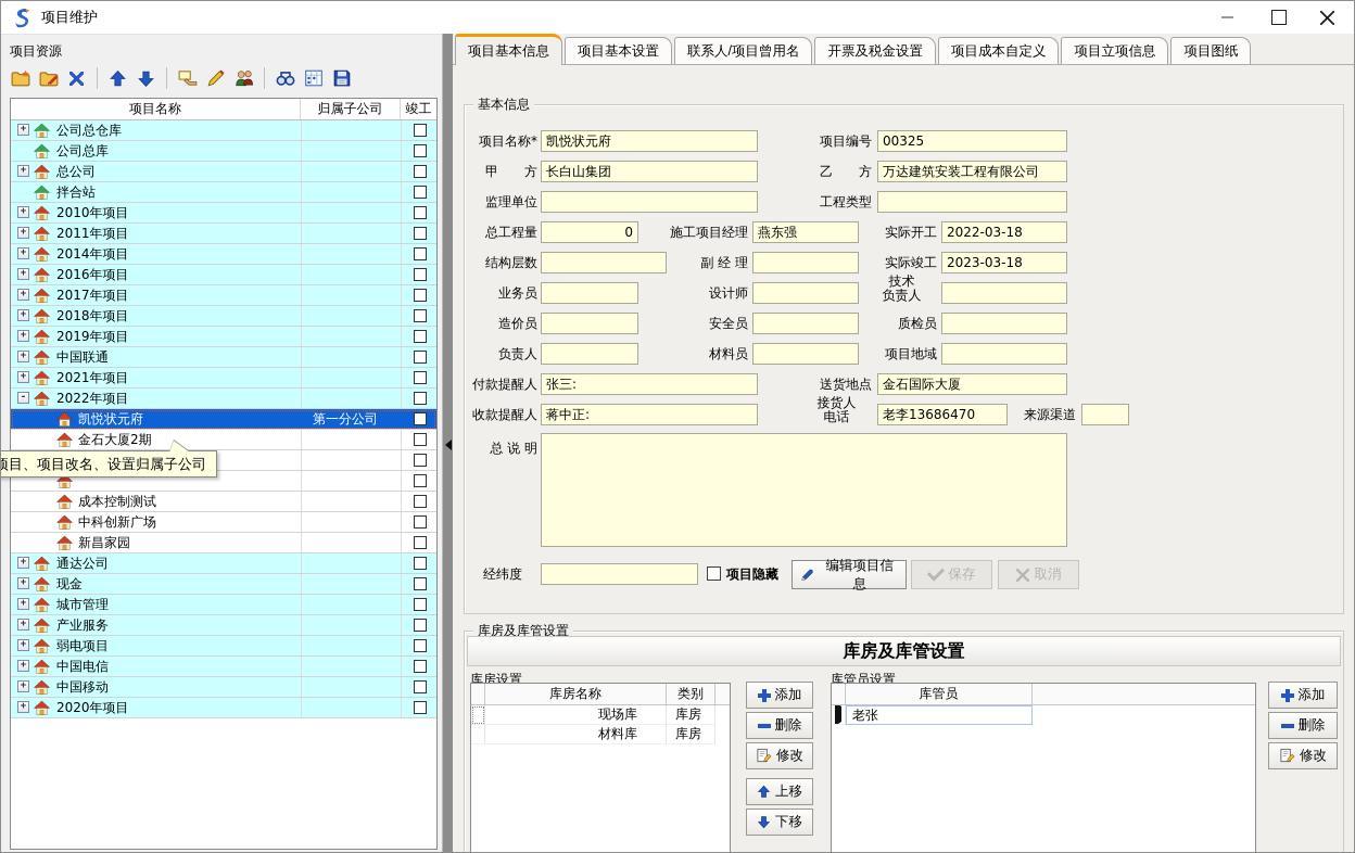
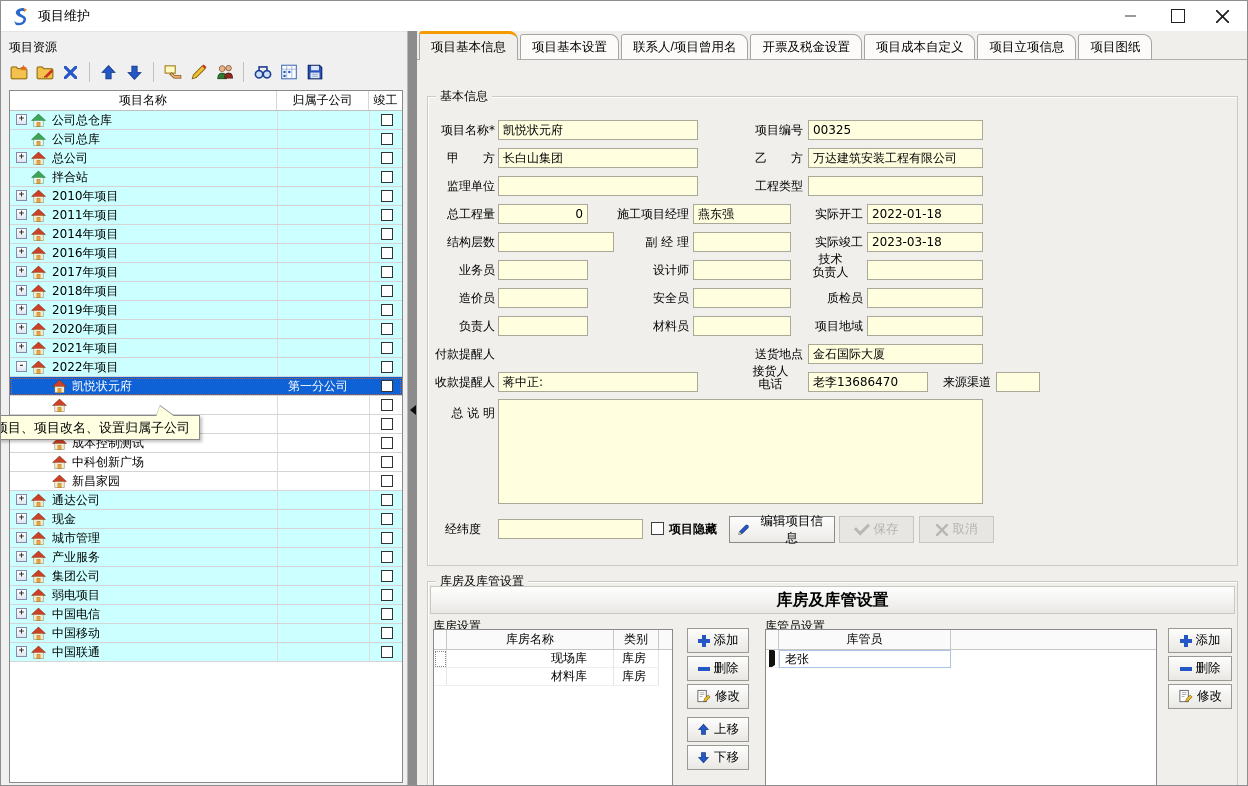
  项目维护
  项目资源
  项目名称
  归属子公司
  竣工
  公司总仓库
  公司总库
  总公司
  拌合站
  2010年项目
  2011年项目
  2014年项目
  2016年项目
  2017年项目
  2018年项目
  2019年项目
- 中国联通
+ 2020年项目
  2021年项目
  2022年项目
  凯悦状元府
  第一分公司
- 金石大厦2期
  成本控制测试
  中科创新广场
  新昌家园
  通达公司
  现金
  城市管理
  产业服务
+ 集团公司
  弱电项目
  中国电信
  中国移动
- 2020年项目
+ 中国联通
  项目、项目改名、设置归属子公司
  项目基本信息
  项目基本设置
  联系人/项目曾用名
  开票及税金设置
  项目成本自定义
  项目立项信息
  项目图纸
  基本信息
  项目名称*
  凯悦状元府
  项目编号
  00325
  甲 方
  长白山集团
  乙 方
  万达建筑安装工程有限公司
  监理单位
  工程类型
  总工程量
  0
  施工项目经理
  燕东强
  实际开工
- 2022-03-18
+ 2022-01-18
  结构层数
  副 经 理
  实际竣工
  2023-03-18
  业务员
  设计师
  技术
  负责人
  造价员
  安全员
  质检员
  负责人
  材料员
  项目地域
  付款提醒人
- 张三:
  送货地点
  金石国际大厦
  收款提醒人
  蒋中正:
  接货人
  电话
  老李13686470
  来源渠道
  总 说 明
  经纬度
  项目隐藏
  编辑项目信息
  保存
  取消
  库房及库管设置
  库房及库管设置
  库房设置
  库房名称
  类别
  现场库
  库房
  材料库
  库房
  添加
  删除
  修改
  上移
  下移
  库管员设置
  库管员
  老张
  添加
  删除
  修改
